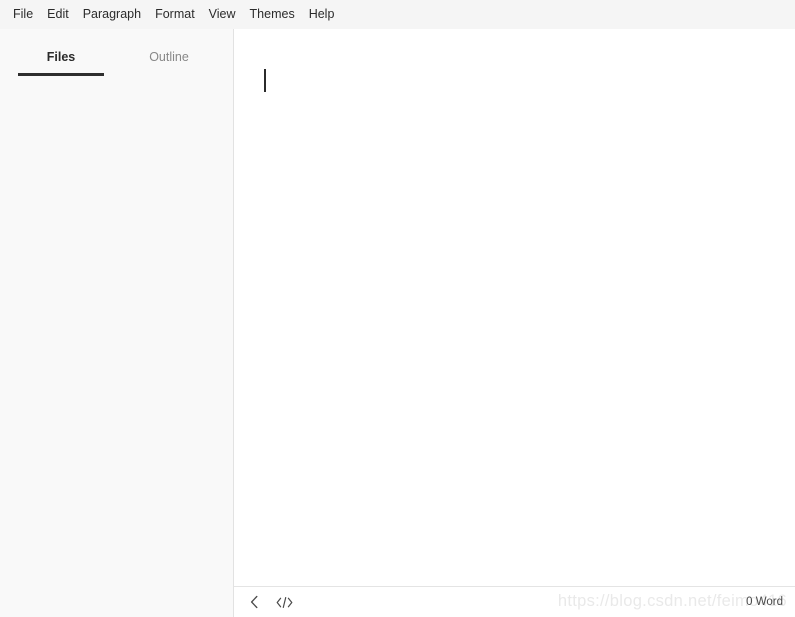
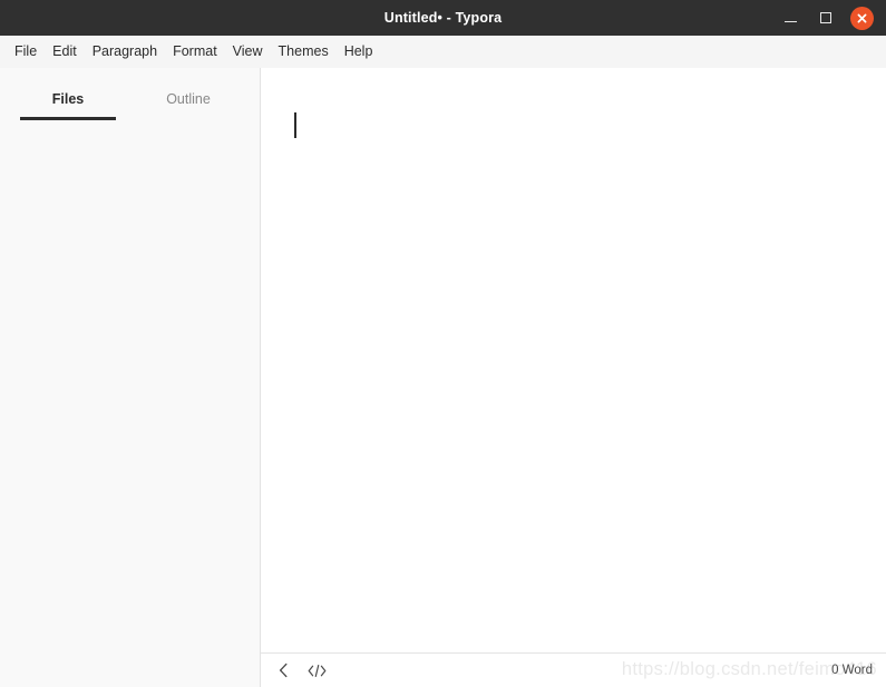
+ Untitled• - Typora
  File
  Edit
  Paragraph
  Format
  View
  Themes
  Help
  Files
  Outline
  0 Word
  https://blog.csdn.net/feimo416
